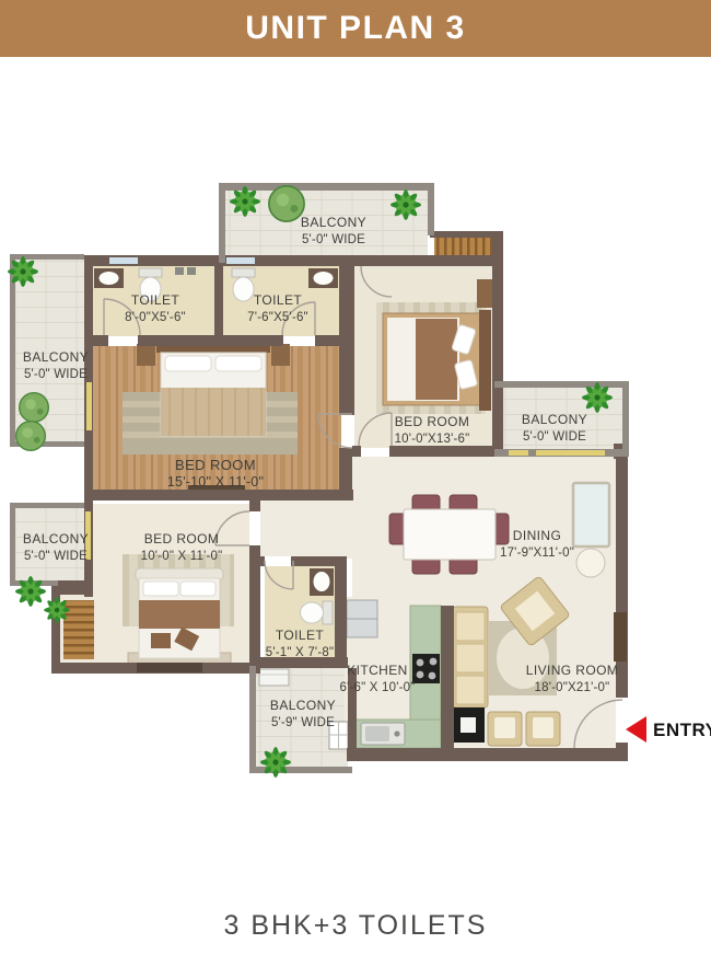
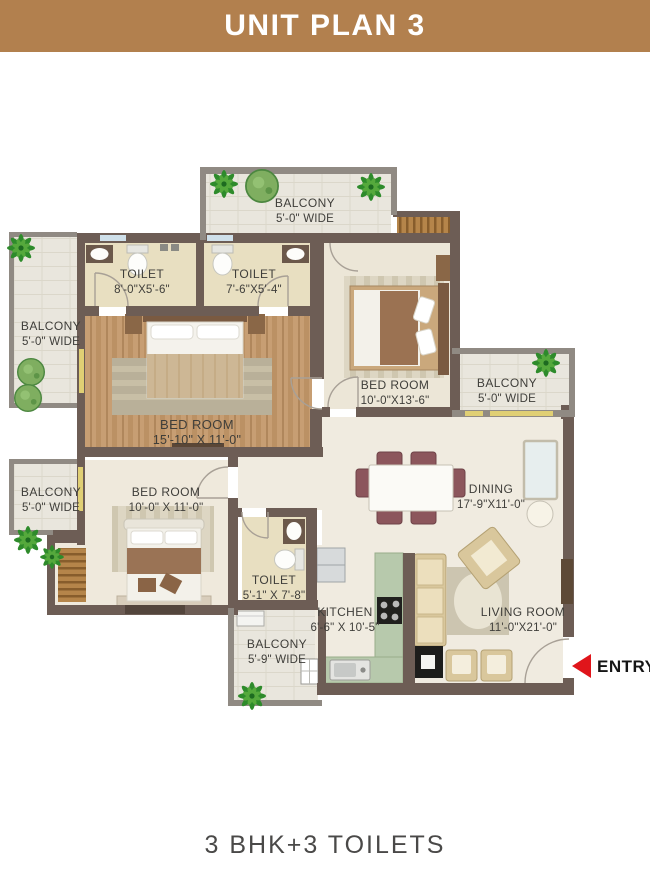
  UNIT PLAN 3
  BALCONY
  5'-0" WIDE
  TOILET
  8'-0"X5'-6"
  TOILET
- 7'-6"X5'-6"
+ 7'-6"X5'-4"
  BALCONY
  5'-0" WIDE
  BED ROOM
  15'-10" X 11'-0"
  BED ROOM
  10'-0"X13'-6"
  BALCONY
  5'-0" WIDE
  BALCONY
  5'-0" WIDE
  BED ROOM
  10'-0" X 11'-0"
  DINING
  17'-9"X11'-0"
  TOILET
  5'-1" X 7'-8"
  KITCHEN
- 6'-6" X 10'-0"
+ 6'-6" X 10'-5"
  BALCONY
  5'-9" WIDE
  LIVING ROOM
- 18'-0"X21'-0"
+ 11'-0"X21'-0"
  ENTR
  3 BHK+3 TOILETS
